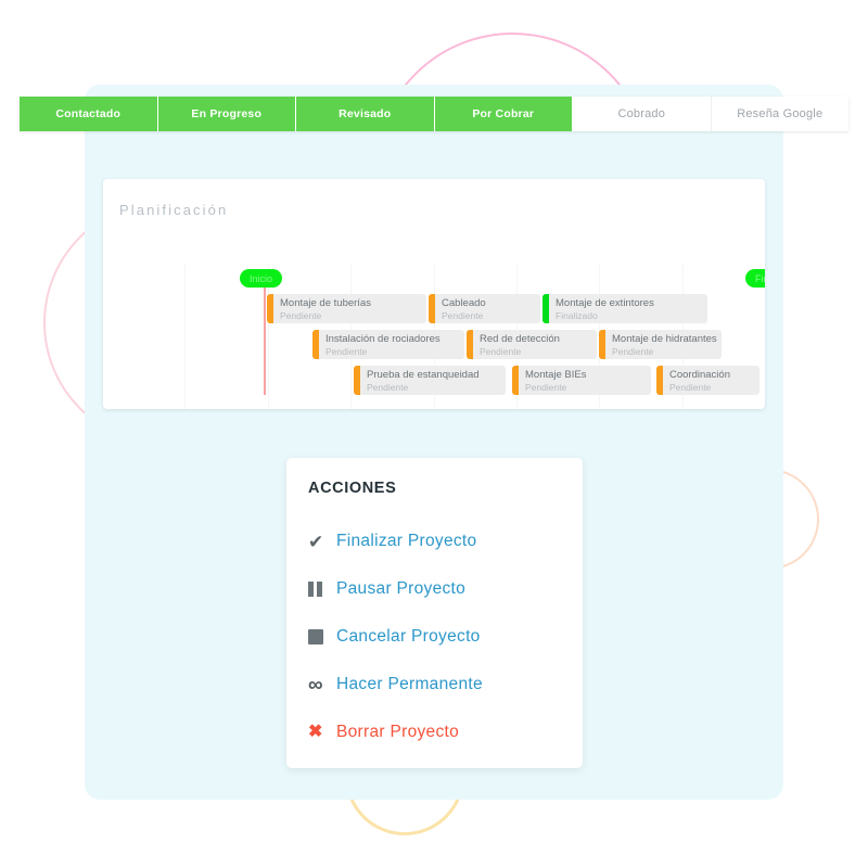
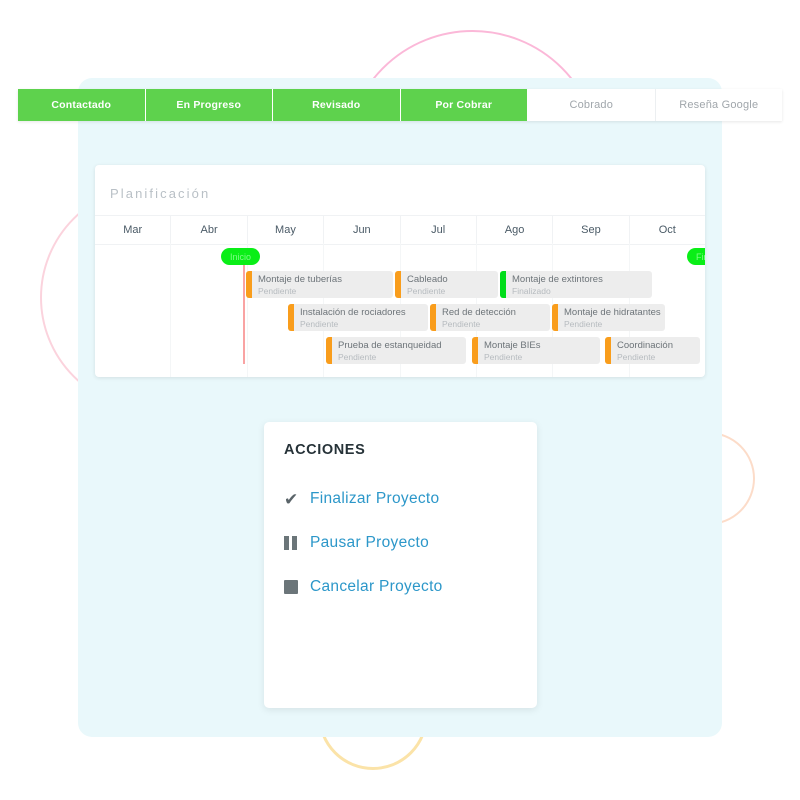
  Contactado
  En Progreso
  Revisado
  Por Cobrar
  Cobrado
  Reseña Google
  Planificación
+ Mar
+ Abr
+ May
+ Jun
+ Jul
+ Ago
+ Sep
+ Oct
  Inicio
  Montaje de tuberías
  Pendiente
  Cableado
  Pendiente
  Montaje de extintores
  Finalizado
  Instalación de rociadores
  Pendiente
  Red de detección
  Pendiente
  Montaje de hidratantes
  Pendiente
  Prueba de estanqueidad
  Pendiente
  Montaje BIEs
  Pendiente
  Coordinación
  Pendiente
  ACCIONES
  ✔
  Finalizar Proyecto
  Pausar Proyecto
  Cancelar Proyecto
- ∞
- Hacer Permanente
- ✖
- Borrar Proyecto
